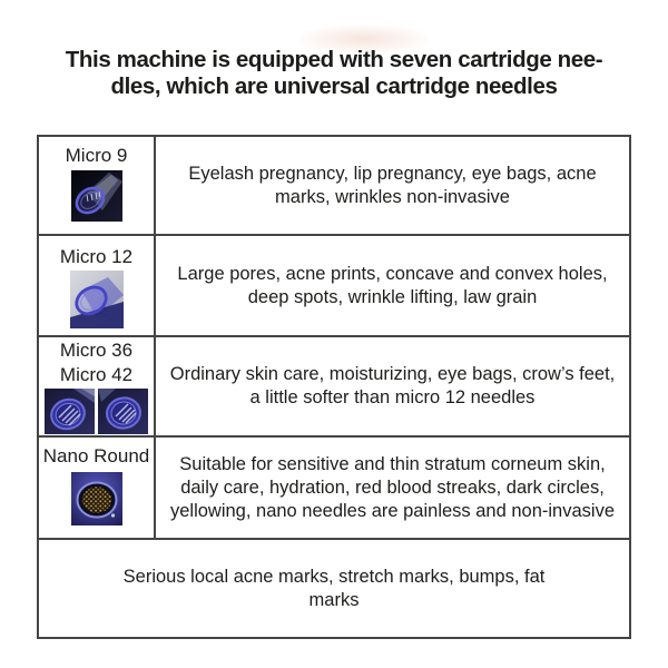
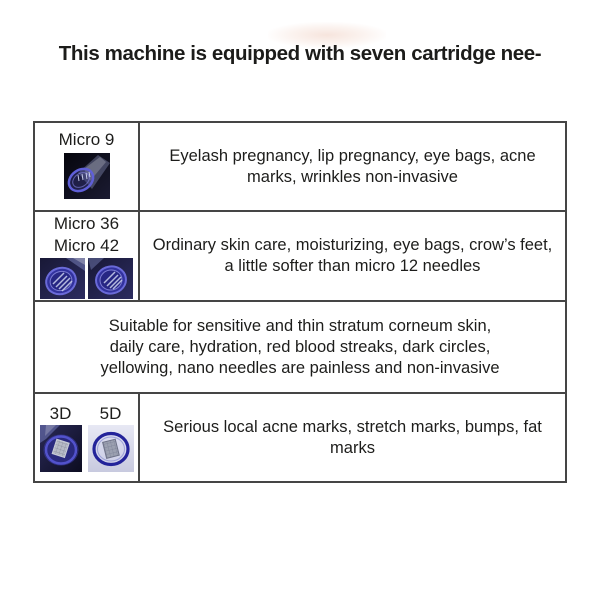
  This machine is equipped with seven cartridge nee-
- dles, which are universal cartridge needles
  Micro 9
  Eyelash pregnancy, lip pregnancy, eye bags, acne marks, wrinkles non-invasive
- Micro 12
- Large pores, acne prints, concave and convex holes, deep spots, wrinkle lifting, law grain
  Micro 36
  Micro 42
  Ordinary skin care, moisturizing, eye bags, crow’s feet, a little softer than micro 12 needles
- Nano Round
  Suitable for sensitive and thin stratum corneum skin, daily care, hydration, red blood streaks, dark circles, yellowing, nano needles are painless and non-invasive
+ 3D
+ 5D
  Serious local acne marks, stretch marks, bumps, fat marks
